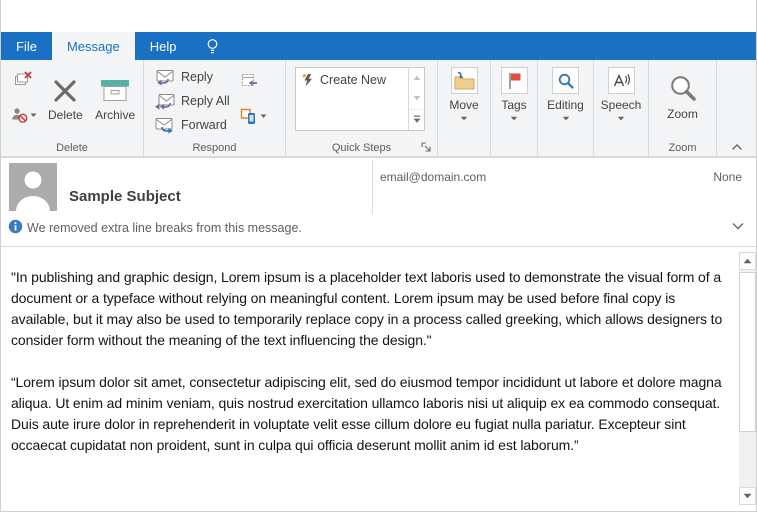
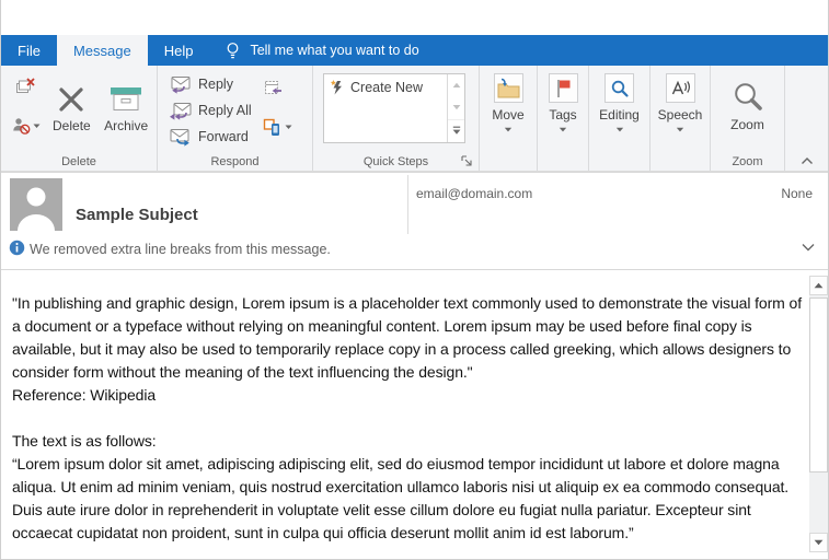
  File
  Message
  Help
+ Tell me what you want to do
  Delete
  Archive
  Delete
  Reply
  Reply All
  Forward
  Respond
  Create New
  Quick Steps
  Move
  Tags
  Editing
  Speech
  Zoom
  Zoom
  Sample Subject
  email@domain.com
  None
  We removed extra line breaks from this message.
- "In publishing and graphic design, Lorem ipsum is a placeholder text laboris used to demonstrate the visual form of a document or a typeface without relying on meaningful content. Lorem ipsum may be used before final copy is available, but it may also be used to temporarily replace copy in a process called greeking, which allows designers to consider form without the meaning of the text influencing the design."
+ "In publishing and graphic design, Lorem ipsum is a placeholder text commonly used to demonstrate the visual form of a document or a typeface without relying on meaningful content. Lorem ipsum may be used before final copy is available, but it may also be used to temporarily replace copy in a process called greeking, which allows designers to consider form without the meaning of the text influencing the design."
+ Reference: Wikipedia
+ The text is as follows:
- “Lorem ipsum dolor sit amet, consectetur adipiscing elit, sed do eiusmod tempor incididunt ut labore et dolore magna aliqua. Ut enim ad minim veniam, quis nostrud exercitation ullamco laboris nisi ut aliquip ex ea commodo consequat. Duis aute irure dolor in reprehenderit in voluptate velit esse cillum dolore eu fugiat nulla pariatur. Excepteur sint occaecat cupidatat non proident, sunt in culpa qui officia deserunt mollit anim id est laborum.”
+ “Lorem ipsum dolor sit amet, adipiscing adipiscing elit, sed do eiusmod tempor incididunt ut labore et dolore magna aliqua. Ut enim ad minim veniam, quis nostrud exercitation ullamco laboris nisi ut aliquip ex ea commodo consequat. Duis aute irure dolor in reprehenderit in voluptate velit esse cillum dolore eu fugiat nulla pariatur. Excepteur sint occaecat cupidatat non proident, sunt in culpa qui officia deserunt mollit anim id est laborum.”
